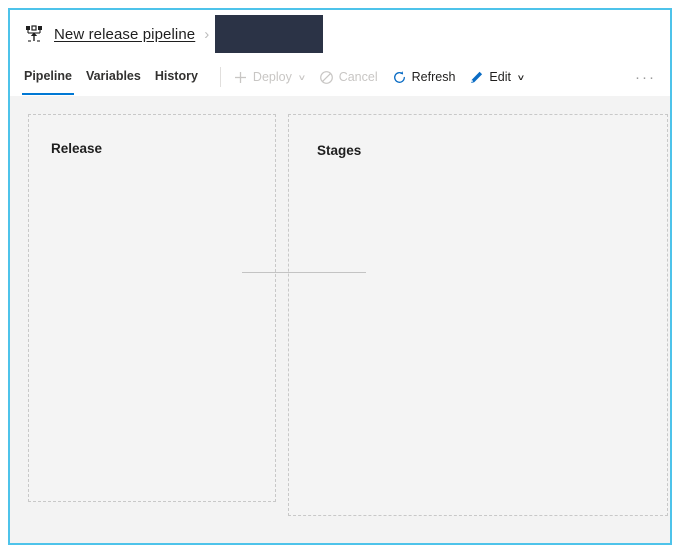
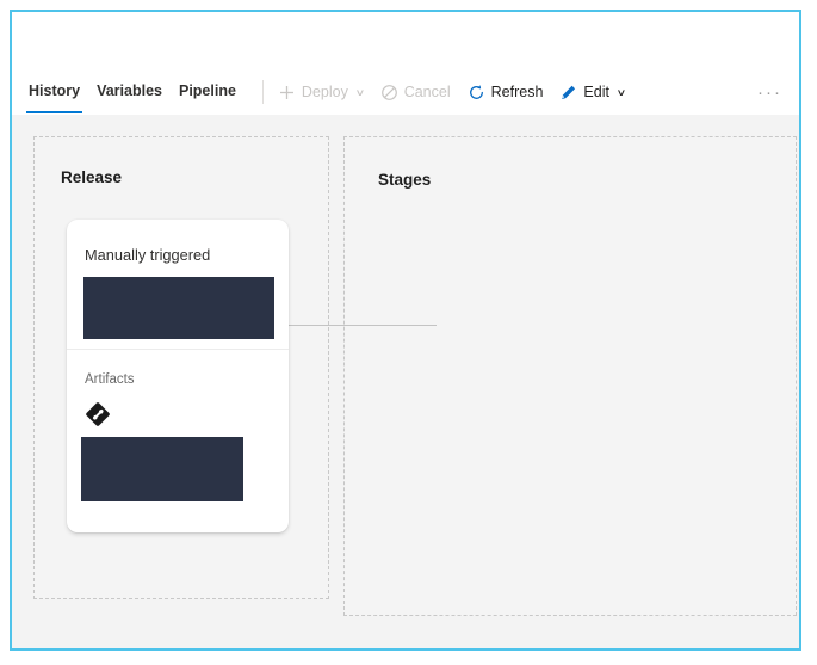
- New release pipeline
- ›
- Pipeline
+ History
  Variables
- History
+ Pipeline
  Deploy
  ∨
  Cancel
  Refresh
  Edit
  ∨
  ···
  Release
  Stages
+ Manually triggered
+ Artifacts
